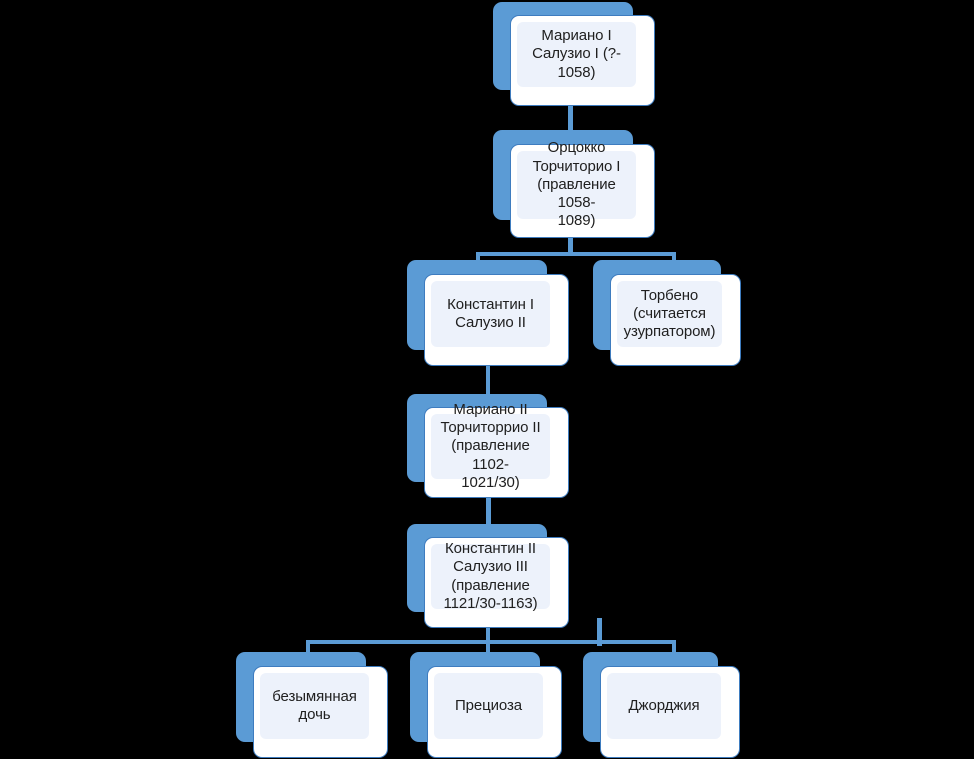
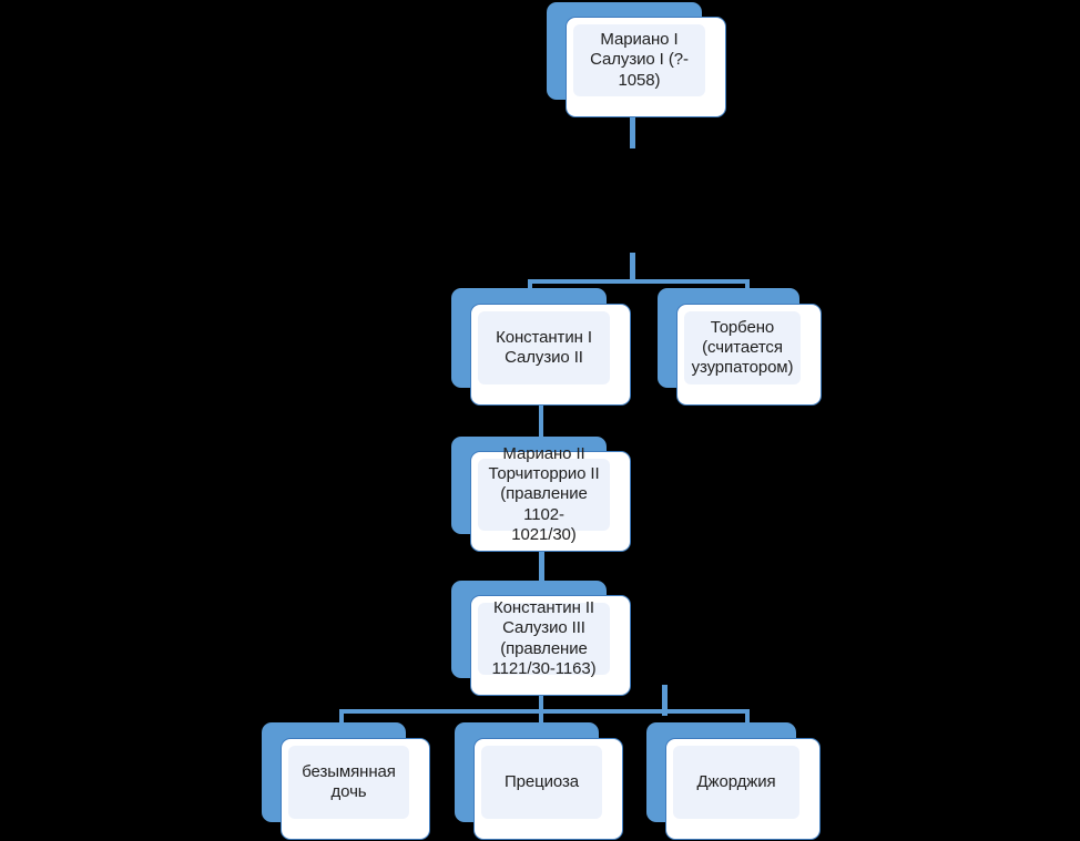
  Мариано I
  Салузио I (?-
  1058)
- Орцокко
- Торчиторио I
- (правление 1058-
- 1089)
  Константин I
  Салузио II
  Торбено
  (считается
  узурпатором)
  Мариано II
  Торчиторрио II
  (правление 1102-
  1021/30)
  Константин II
  Салузио III
  (правление
  1121/30-1163)
  безымянная
  дочь
  Прециоза
  Джорджия
